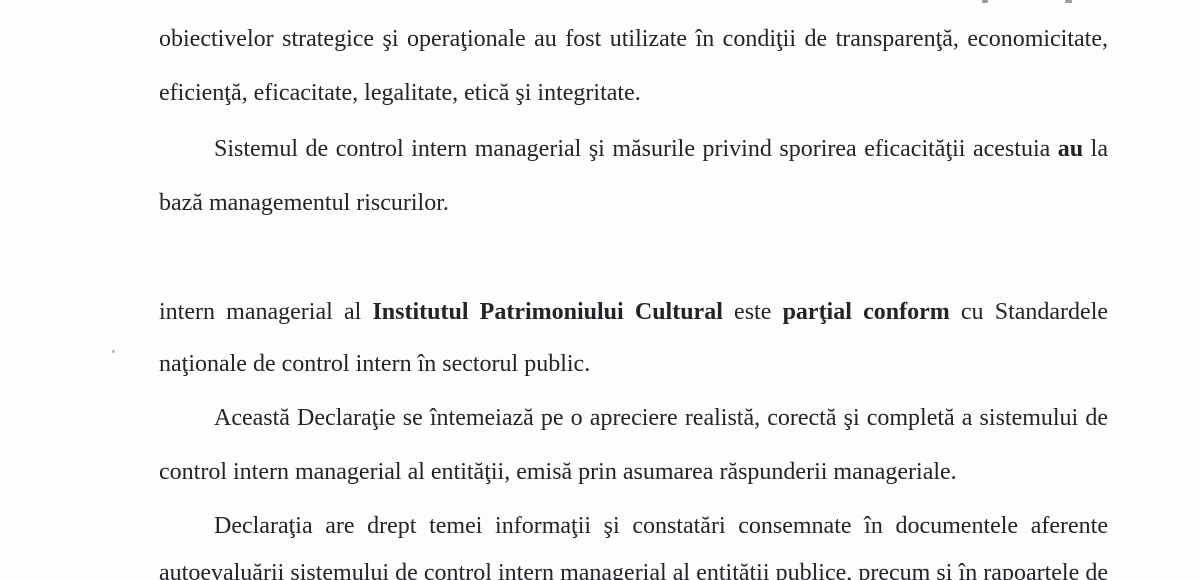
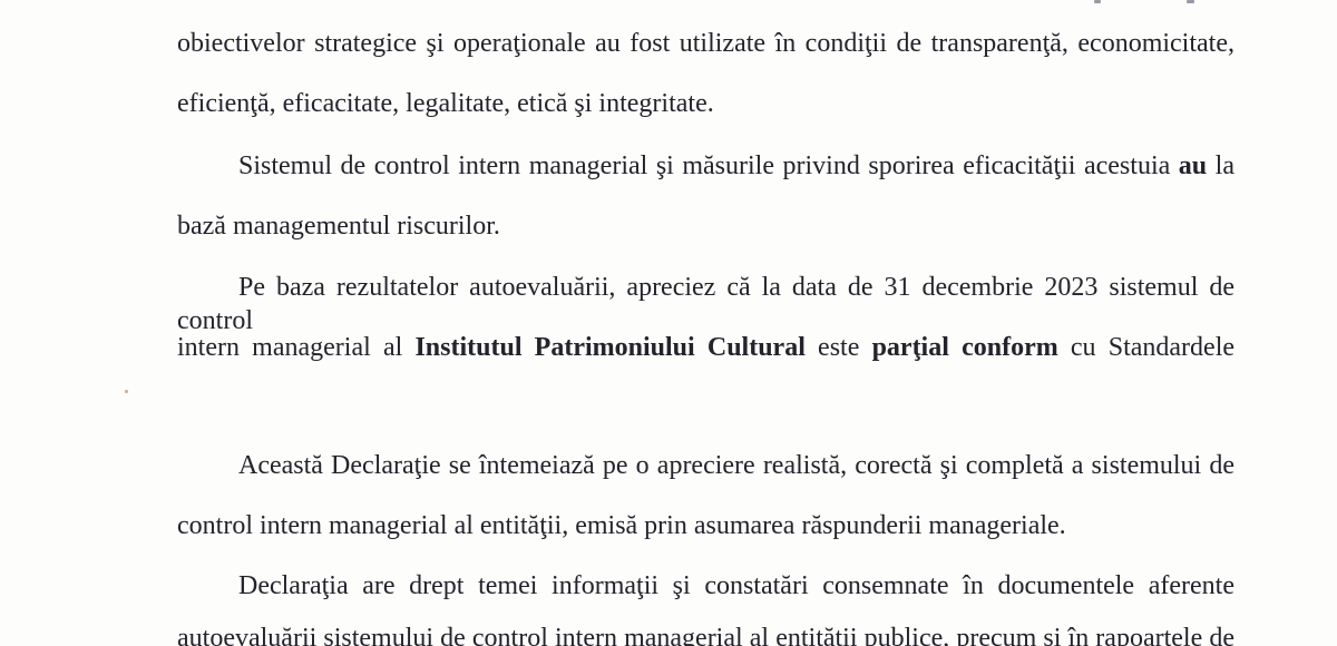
  obiectivelor strategice şi operaţionale au fost utilizate în condiţii de transparenţă, economicitate,
  eficienţă, eficacitate, legalitate, etică şi integritate.
  Sistemul de control intern managerial şi măsurile privind sporirea eficacităţii acestuia au la
  bază managementul riscurilor.
+ Pe baza rezultatelor autoevaluării, apreciez că la data de 31 decembrie 2023 sistemul de control
  intern managerial al Institutul Patrimoniului Cultural este parţial conform cu Standardele
- naţionale de control intern în sectorul public.
  Această Declaraţie se întemeiază pe o apreciere realistă, corectă şi completă a sistemului de
  control intern managerial al entităţii, emisă prin asumarea răspunderii manageriale.
  Declaraţia are drept temei informaţii şi constatări consemnate în documentele aferente
  autoevaluării sistemului de control intern managerial al entităţii publice, precum şi în rapoartele de
